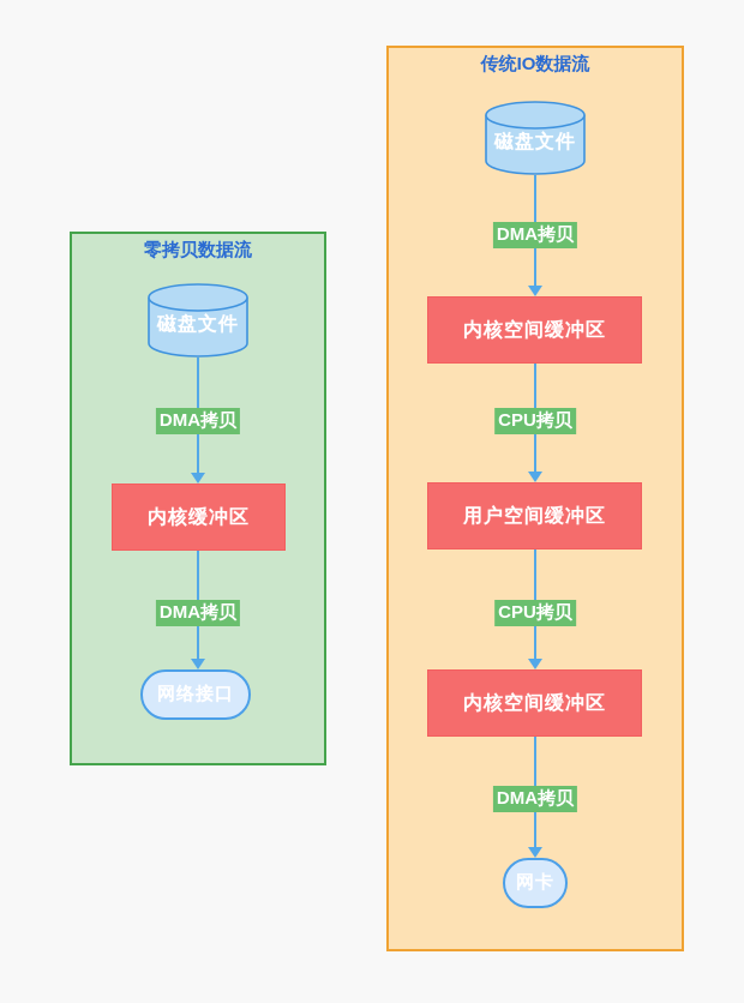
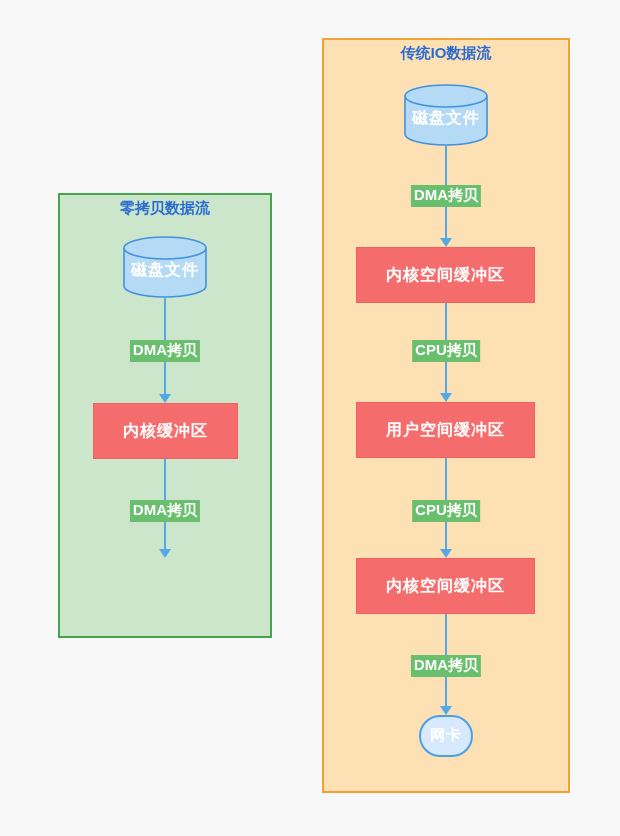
  零拷贝数据流
  磁盘文件
  DMA拷贝
  内核缓冲区
  DMA拷贝
- 网络接口
  传统IO数据流
  磁盘文件
  DMA拷贝
  内核空间缓冲区
  CPU拷贝
  用户空间缓冲区
  CPU拷贝
  内核空间缓冲区
  DMA拷贝
  网卡
